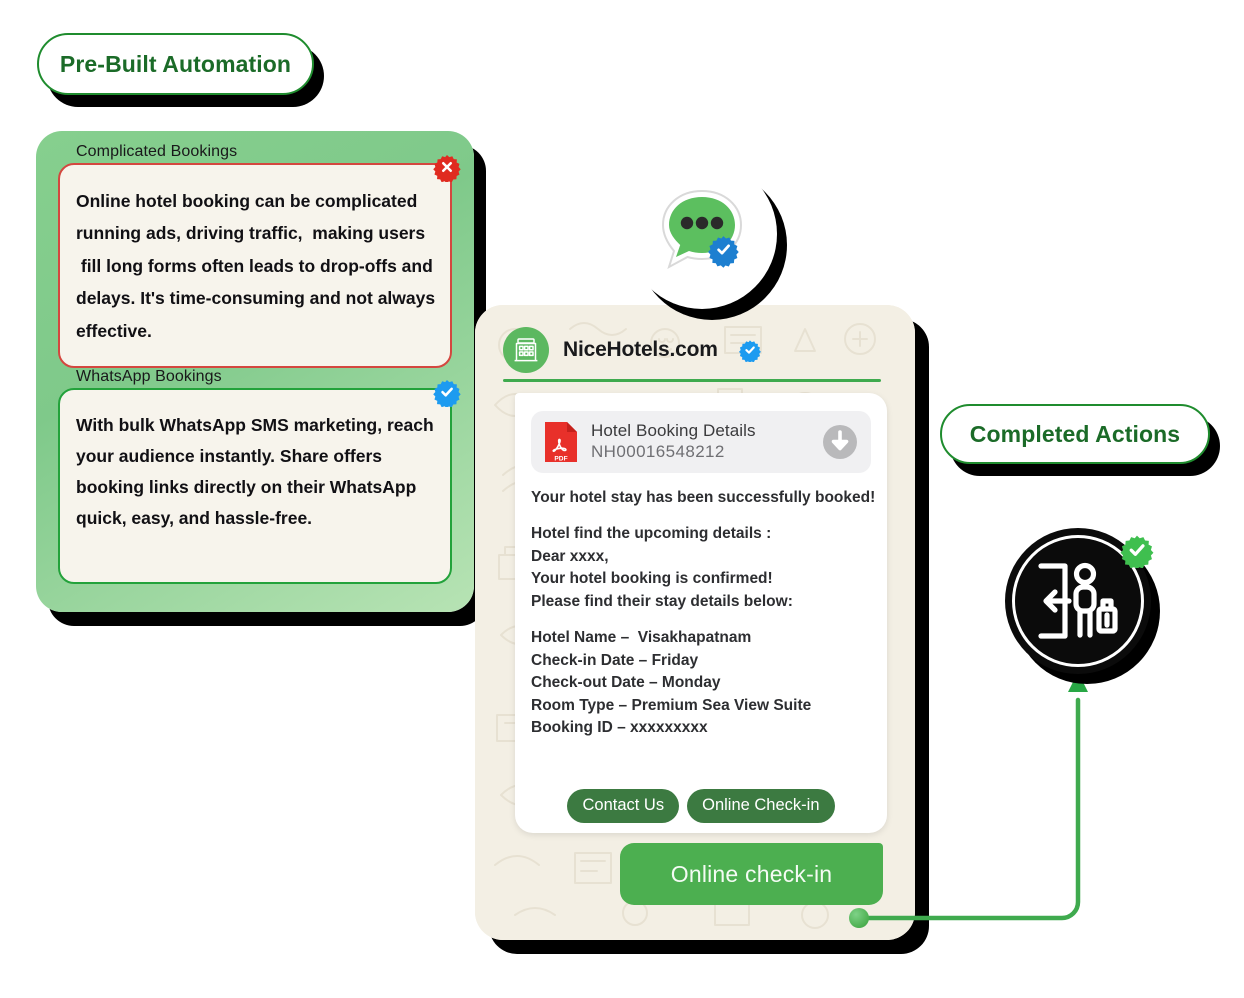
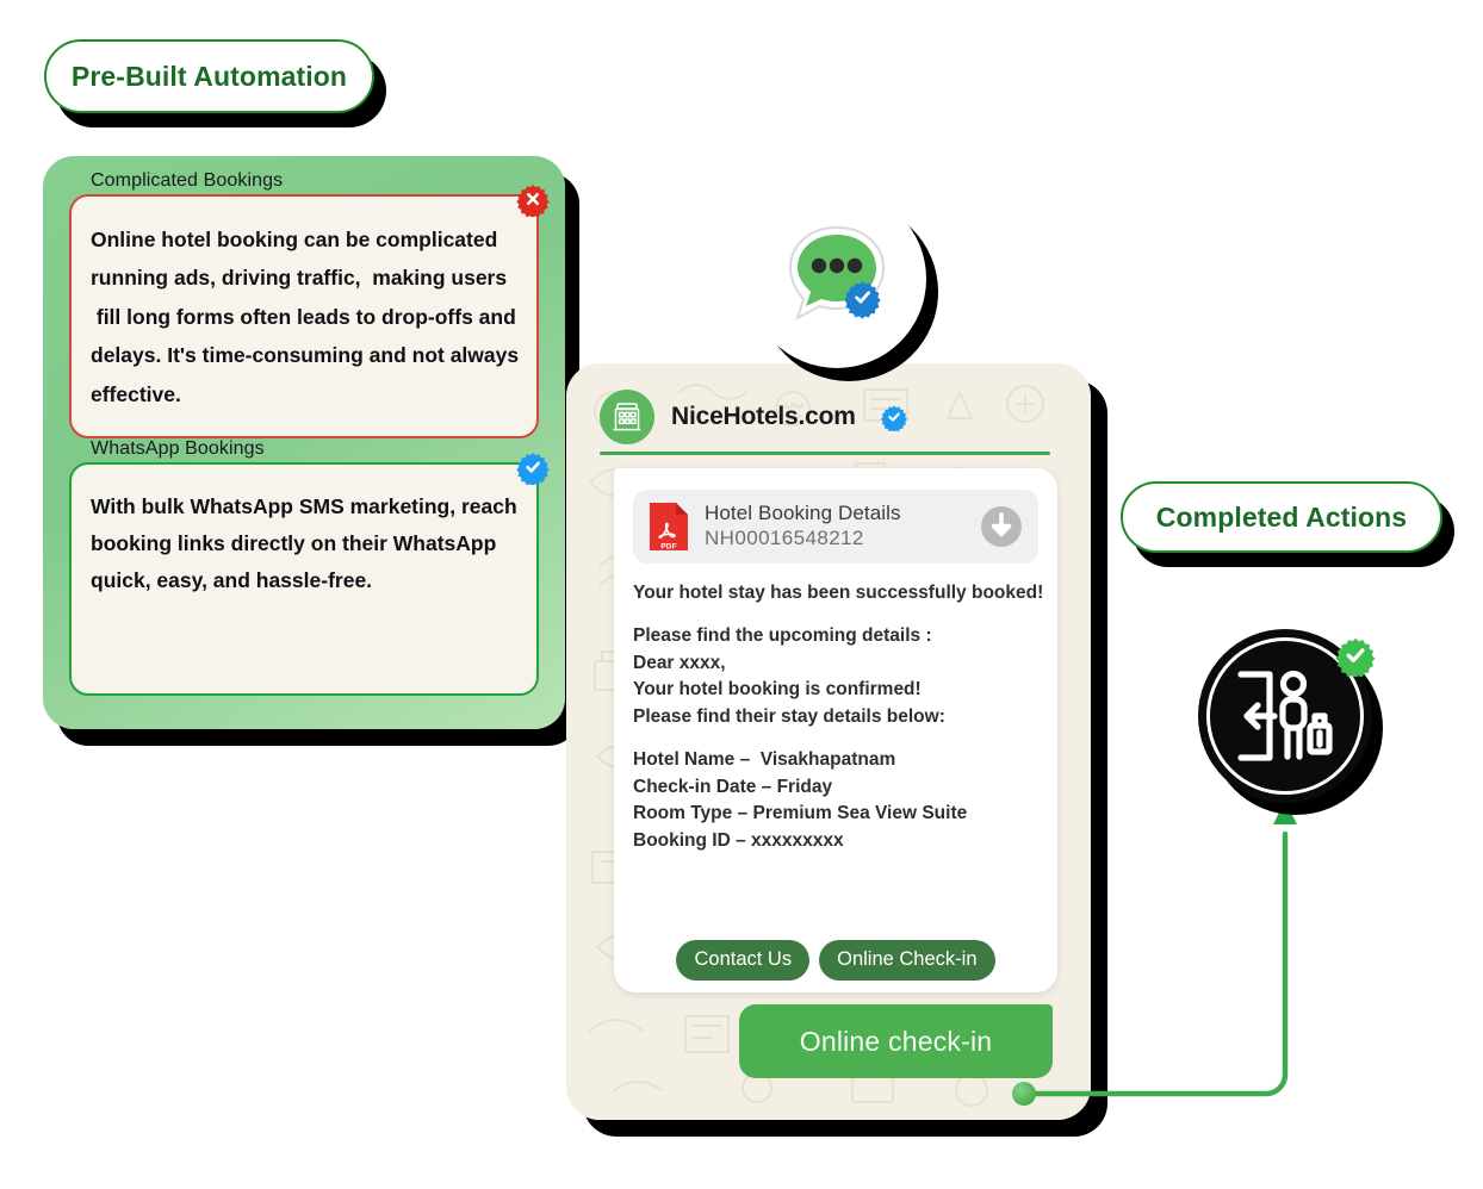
  Pre-Built Automation
  Completed Actions
  Complicated Bookings
  Online hotel booking can be complicated
  running ads, driving traffic, making users
  fill long forms often leads to drop-offs and
  delays. It's time-consuming and not always
  effective.
  WhatsApp Bookings
  With bulk WhatsApp SMS marketing, reach
- your audience instantly. Share offers
  booking links directly on their WhatsApp
  quick, easy, and hassle-free.
  NiceHotels.com
  Hotel Booking Details
  NH00016548212
  Your hotel stay has been successfully booked
- Hotel find the upcoming details :
+ Please find the upcoming details :
  Dear xxxx,
  Your hotel booking is confirmed!
  Please find their stay details below:
  Hotel Name – Visakhapatnam
  Check-in Date – Friday
- Check-out Date – Monday
  Room Type – Premium Sea View Suite
  Booking ID – xxxxxxxxx
  Contact Us
  Online Check-in
  Online check-in
